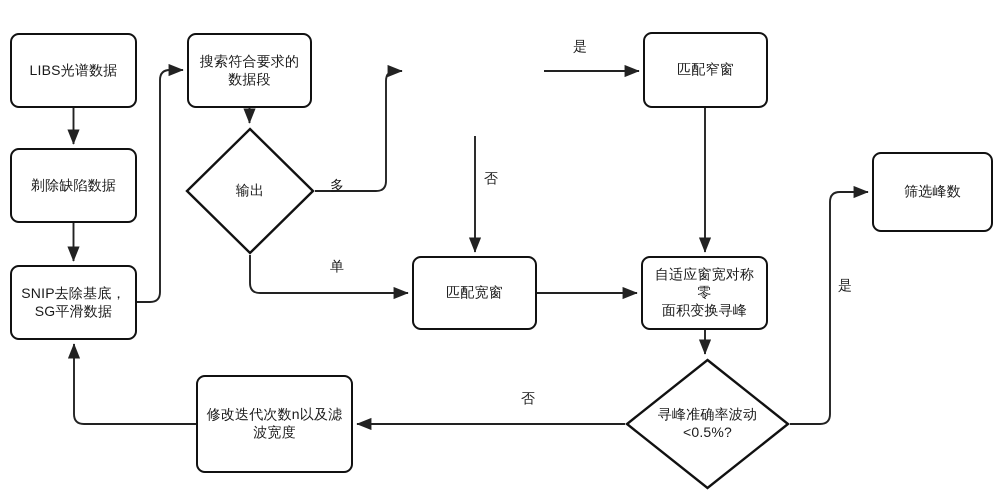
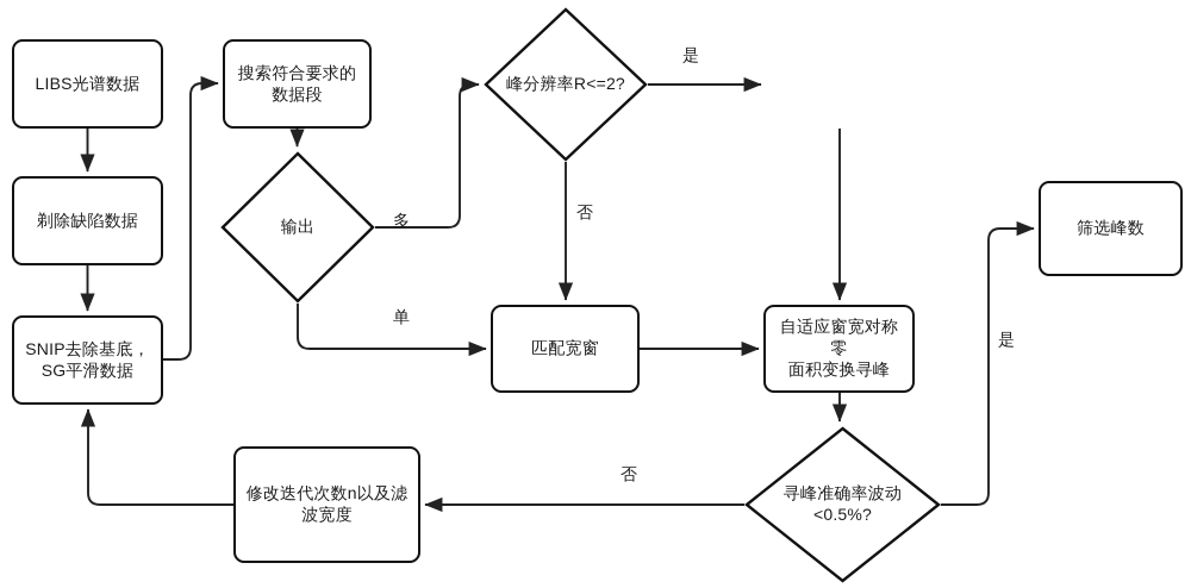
  LIBS光谱数据
  剃除缺陷数据
  SNIP去除基底，
  SG平滑数据
  搜索符合要求的数据段
- 匹配窄窗
  匹配宽窗
  自适应窗宽对称零
  面积变换寻峰
  筛选峰数
  修改迭代次数n以及滤
  波宽度
  输出
+ 峰分辨率R<=2?
  寻峰准确率波动
  <0.5%?
  多
  单
  是
  否
  是
  否
